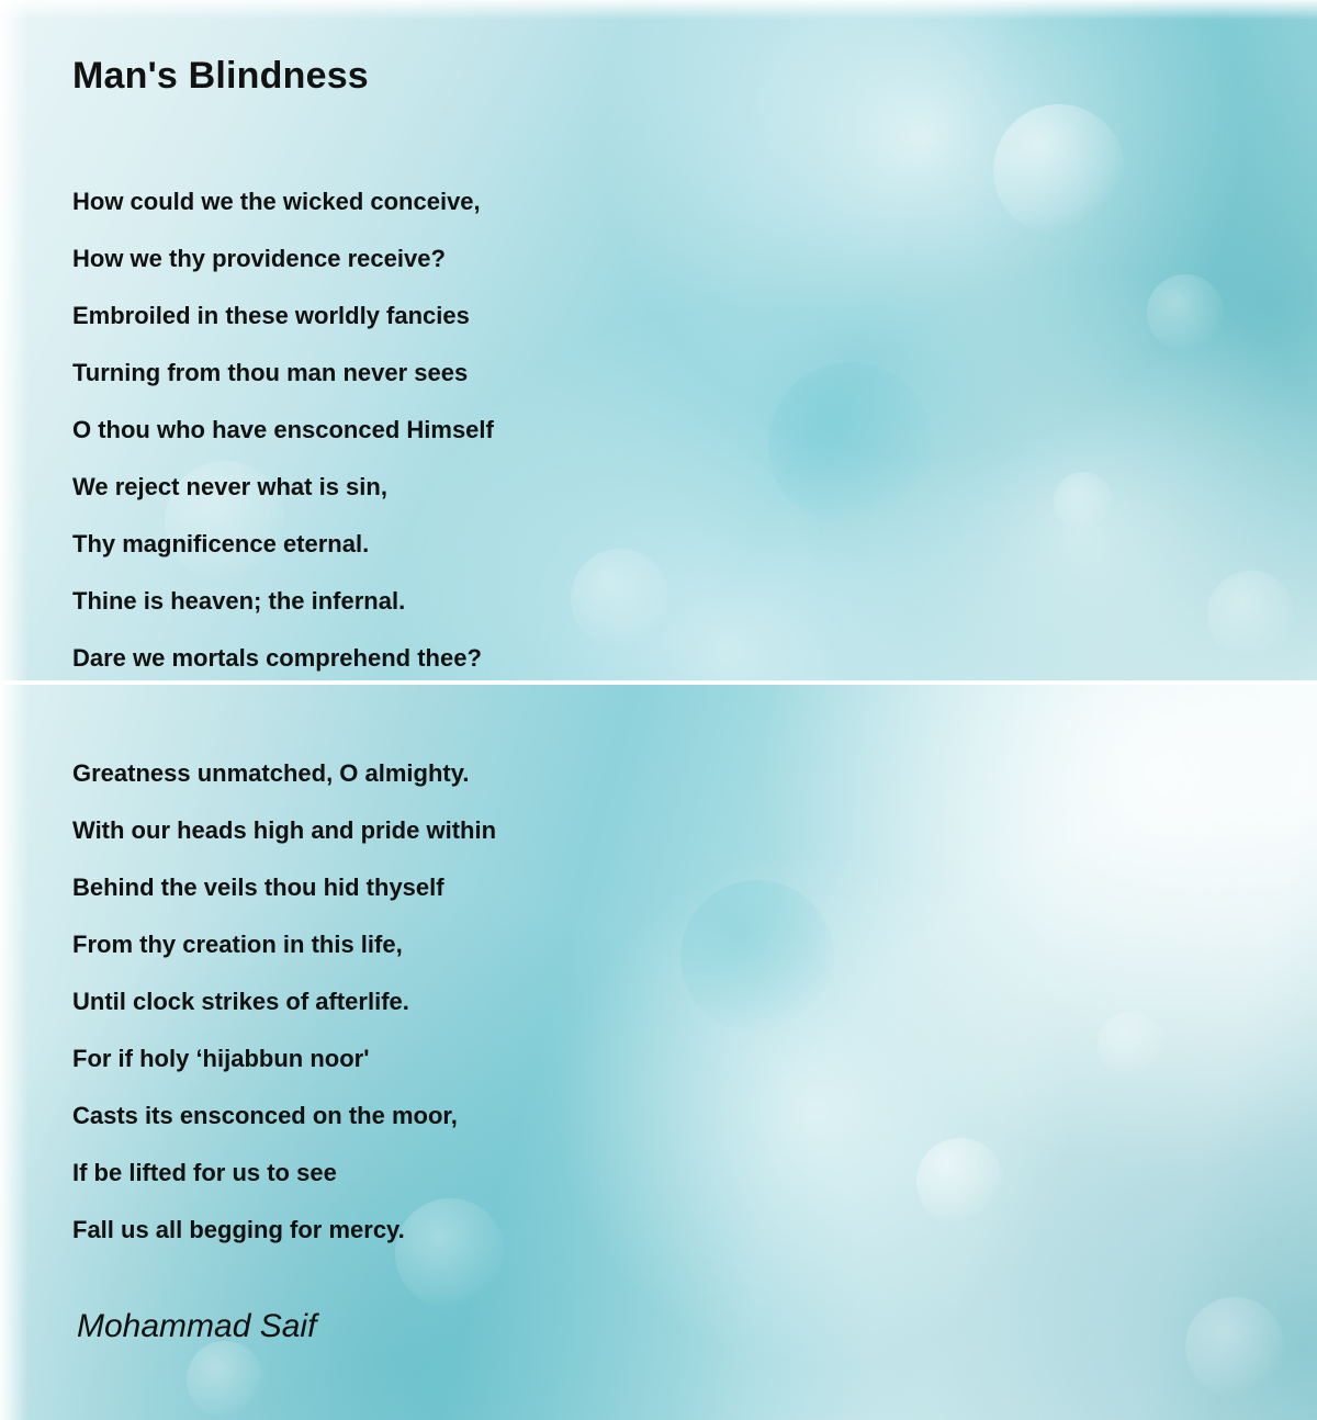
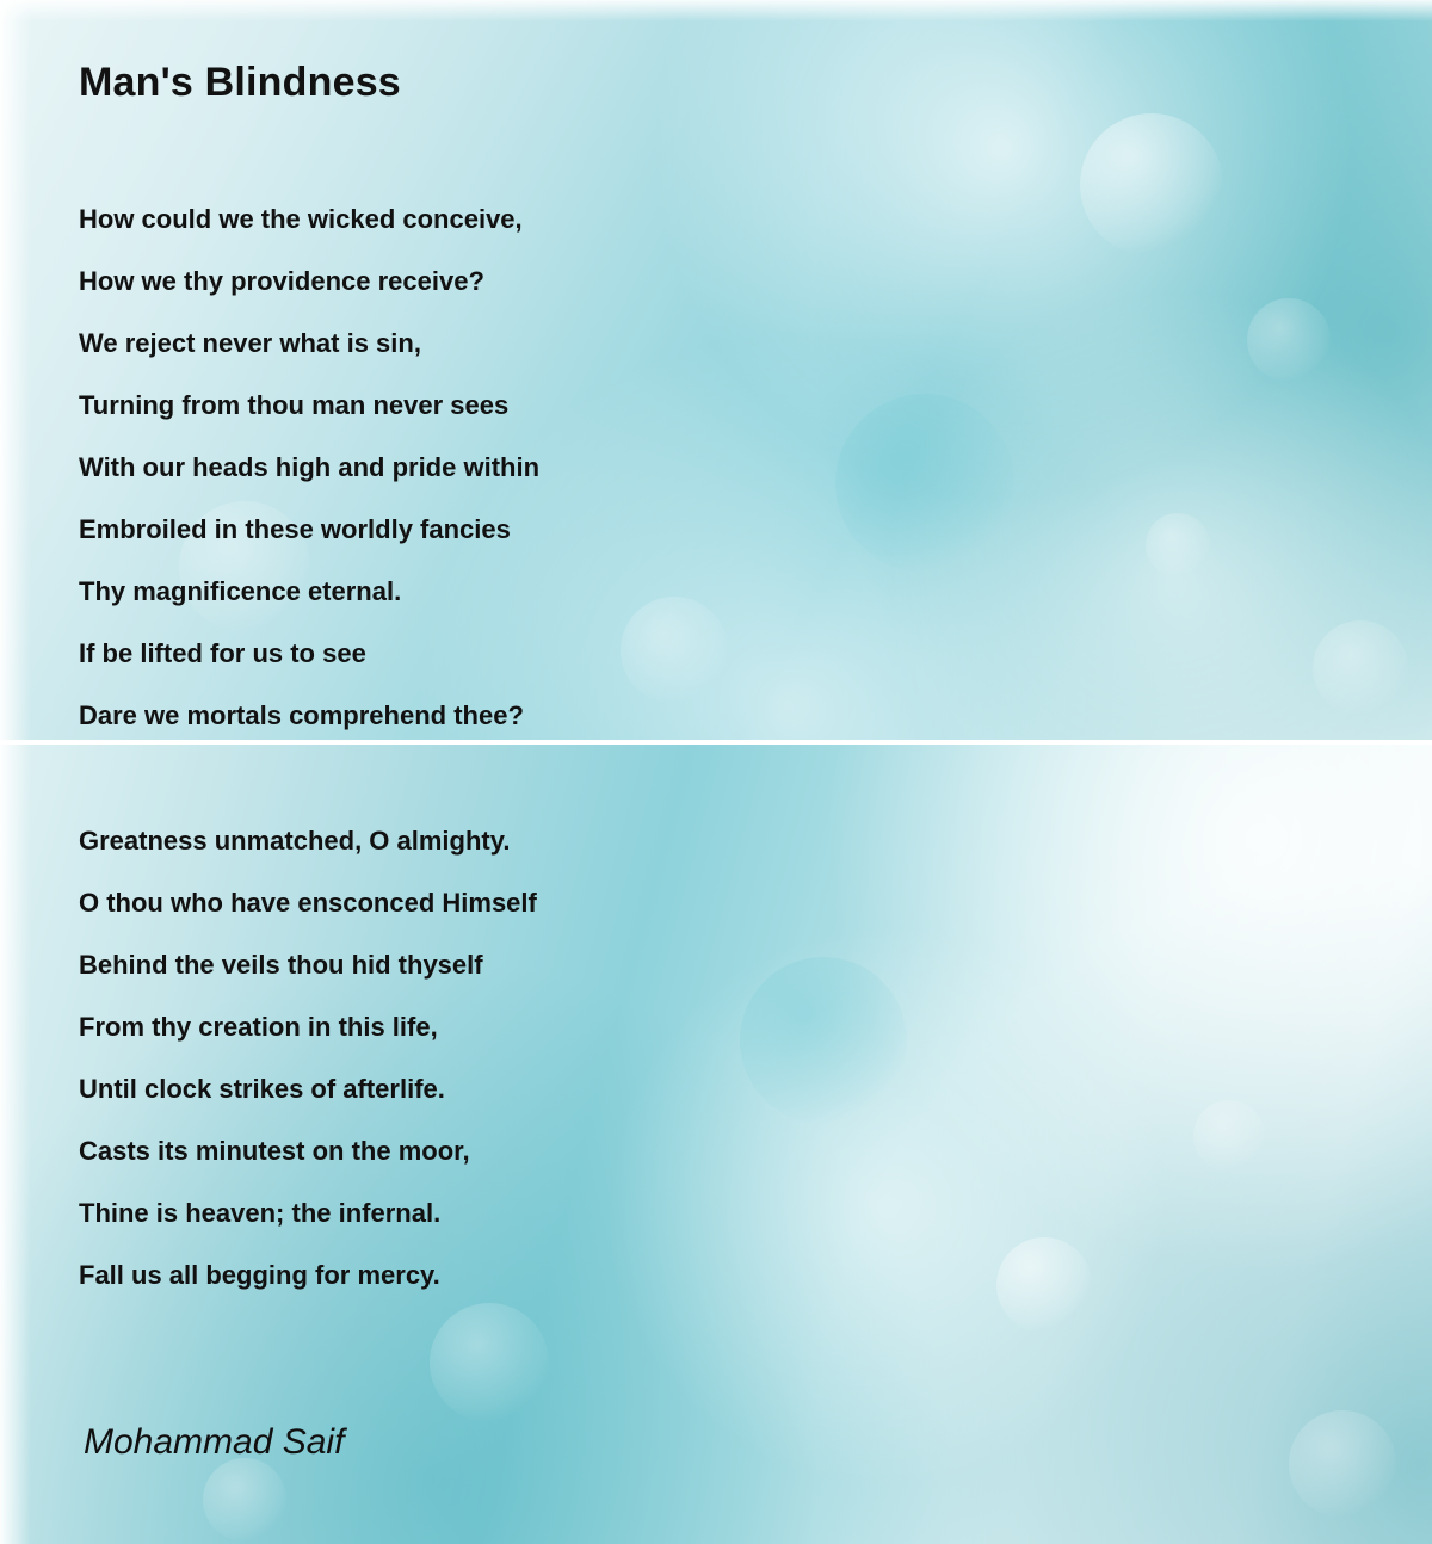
  Man's Blindness
  How could we the wicked conceive,
  How we thy providence receive?
- Embroiled in these worldly fancies
+ We reject never what is sin,
  Turning from thou man never sees
- O thou who have ensconced Himself
+ With our heads high and pride within
- We reject never what is sin,
+ Embroiled in these worldly fancies
  Thy magnificence eternal.
- Thine is heaven; the infernal.
+ If be lifted for us to see
  Dare we mortals comprehend thee?
  Greatness unmatched, O almighty.
- With our heads high and pride within
+ O thou who have ensconced Himself
  Behind the veils thou hid thyself
  From thy creation in this life,
  Until clock strikes of afterlife.
- For if holy ‘hijabbun noor'
- Casts its ensconced on the moor,
+ Casts its minutest on the moor,
- If be lifted for us to see
+ Thine is heaven; the infernal.
  Fall us all begging for mercy.
  Mohammad Saif
